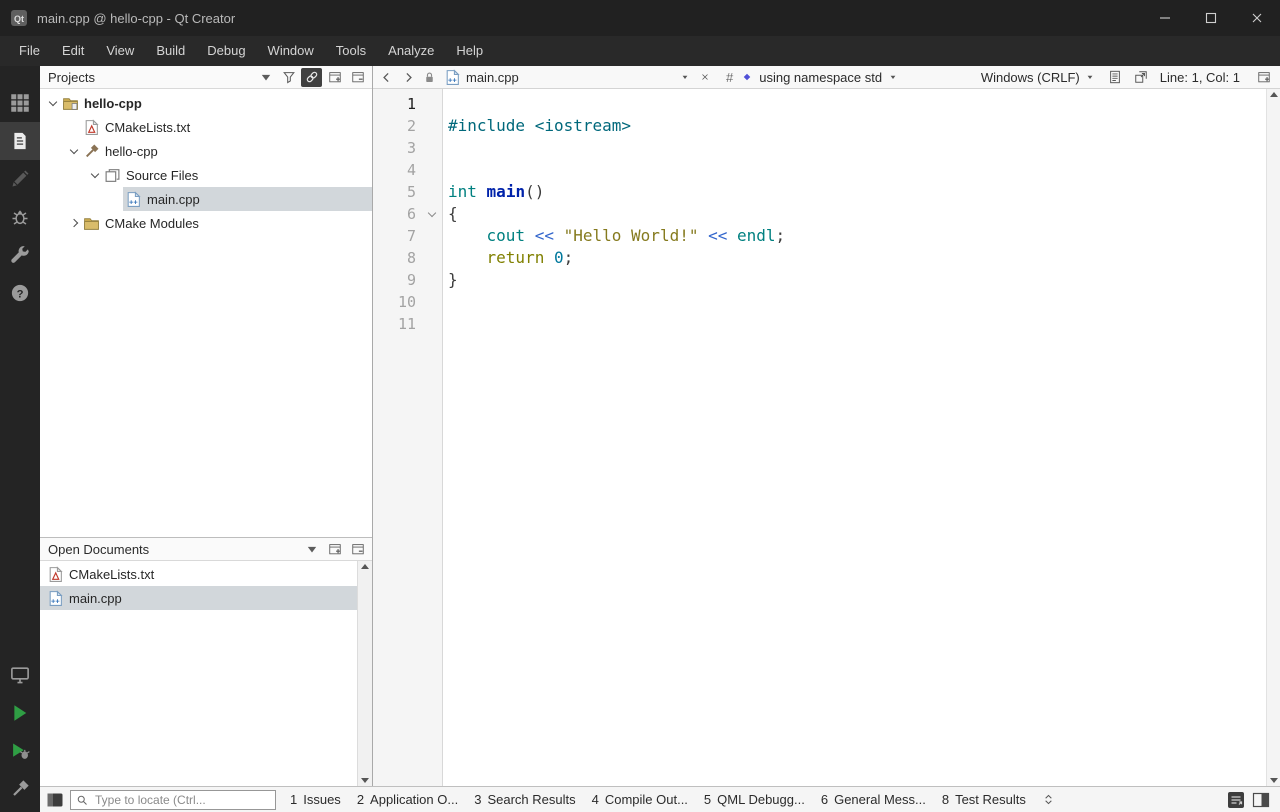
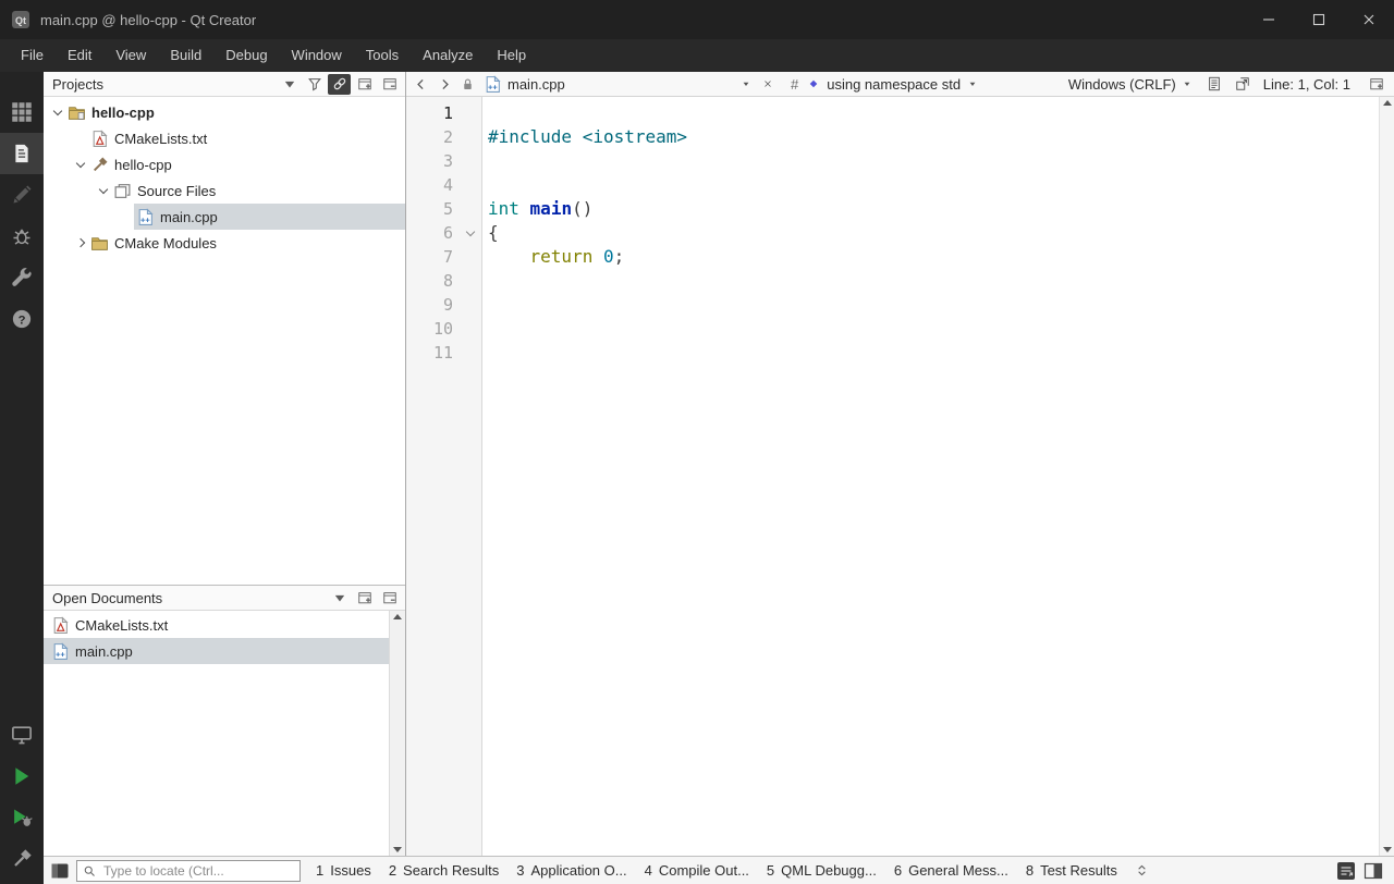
  Qt
  main.cpp @ hello-cpp - Qt Creator
  File
  Edit
  View
  Build
  Debug
  Window
  Tools
  Analyze
  Help
  ?
  Projects
  hello-cpp
  CMakeLists.txt
  hello-cpp
  Source Files
  ++
  main.cpp
  CMake Modules
  Open Documents
  CMakeLists.txt
  ++
  main.cpp
  ++
  main.cpp
  #
  using namespace std
  Windows (CRLF)
  Line: 1, Col: 1
  1
  2
  3
  4
  5
  6
  7
  8
  9
  10
  11
  #include <iostream>
  int main()
  {
- cout << "Hello World!" << endl;
  return 0;
- }
  Type to locate (Ctrl...
  1
  Issues
  2
- Application O...
+ Search Results
  3
- Search Results
+ Application O...
  4
  Compile Out...
  5
  QML Debugg...
  6
  General Mess...
  8
  Test Results
